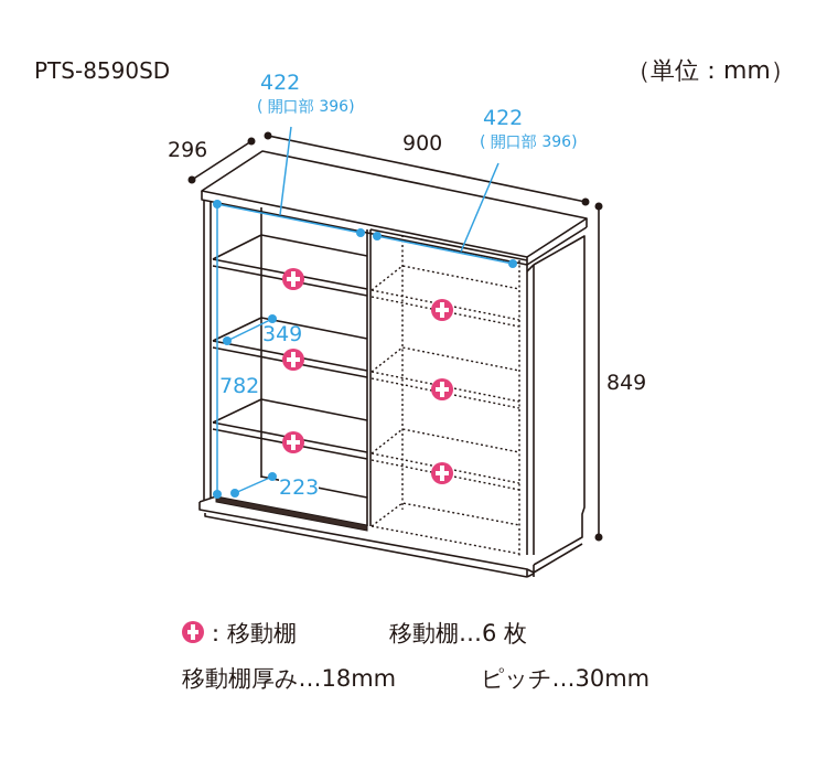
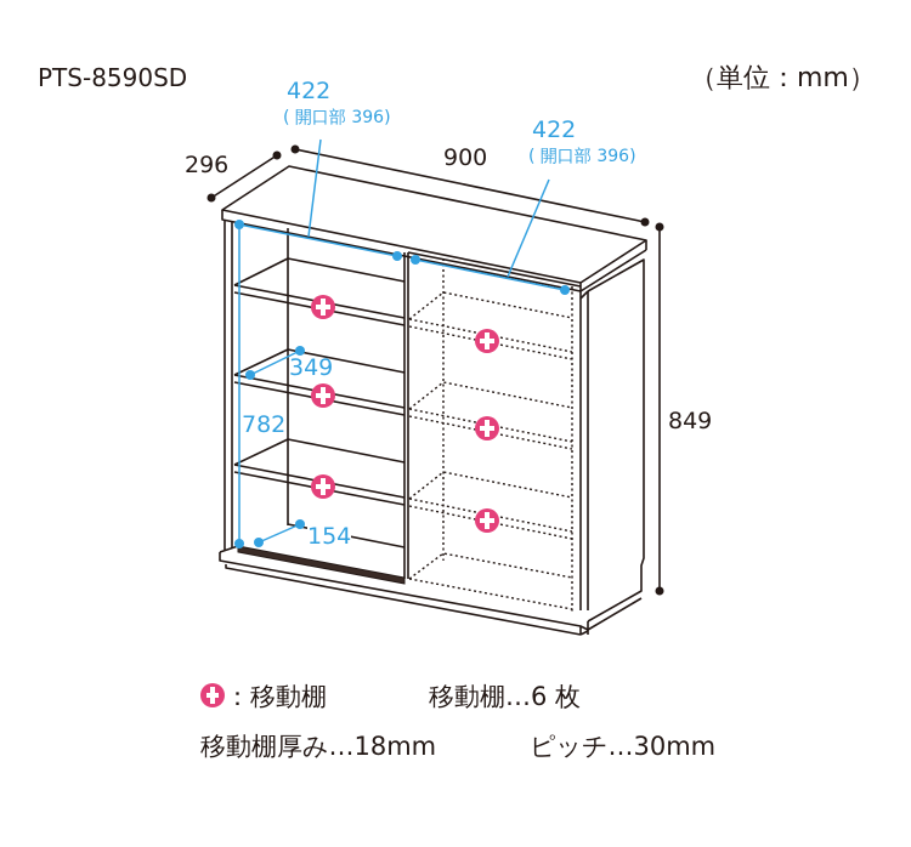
  PTS-8590SD
  （単位：mm）
  296
  900
  849
  422
  ( 開口部 396)
  422
  ( 開口部 396)
  782
  349
- 223
+ 154
  ：移動棚
  移動棚…6 枚
  移動棚厚み…18mm
  ピッチ…30mm
